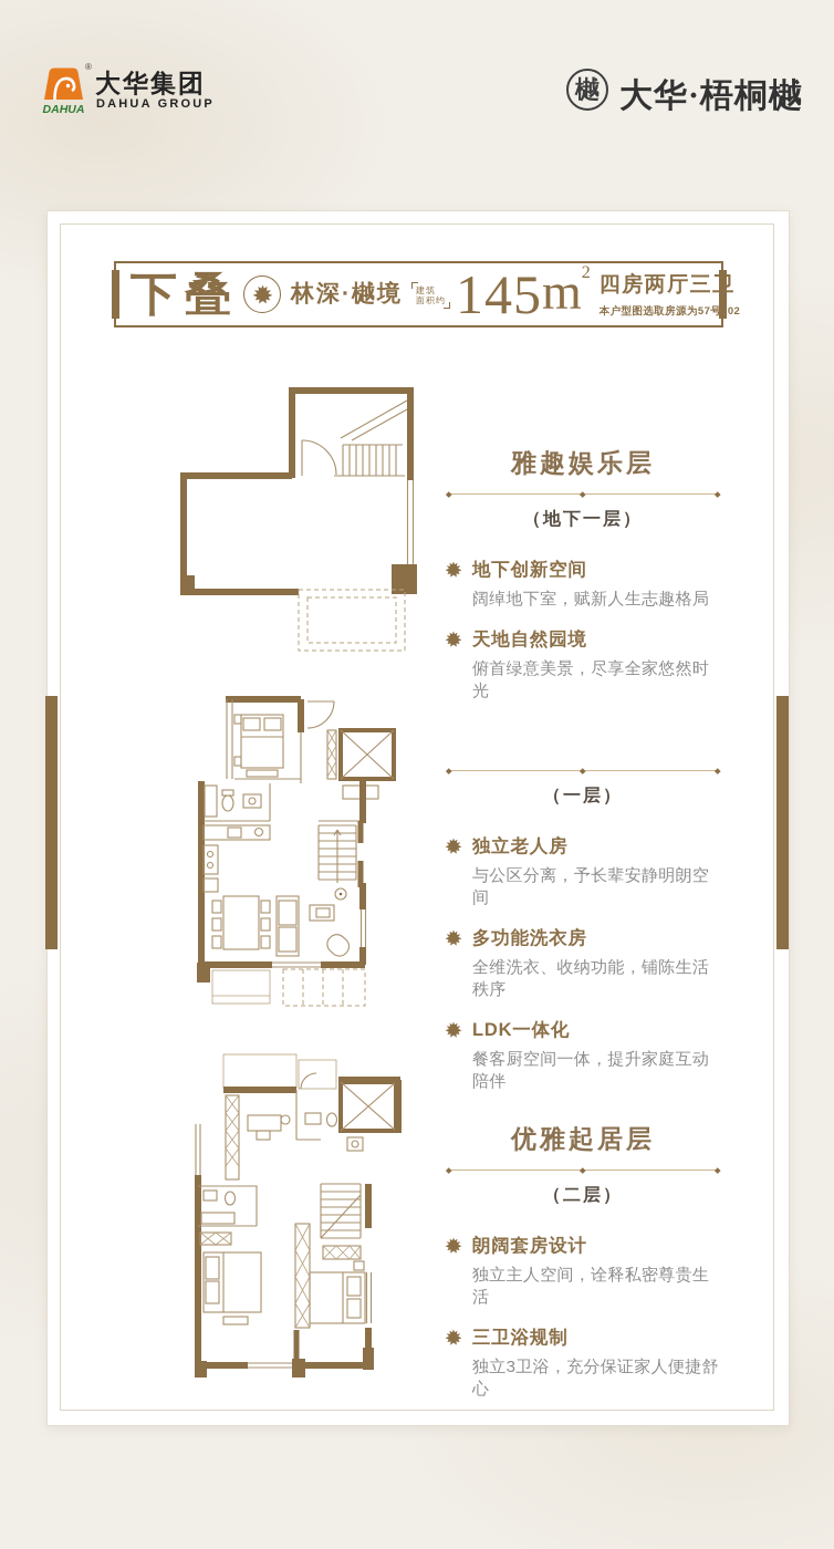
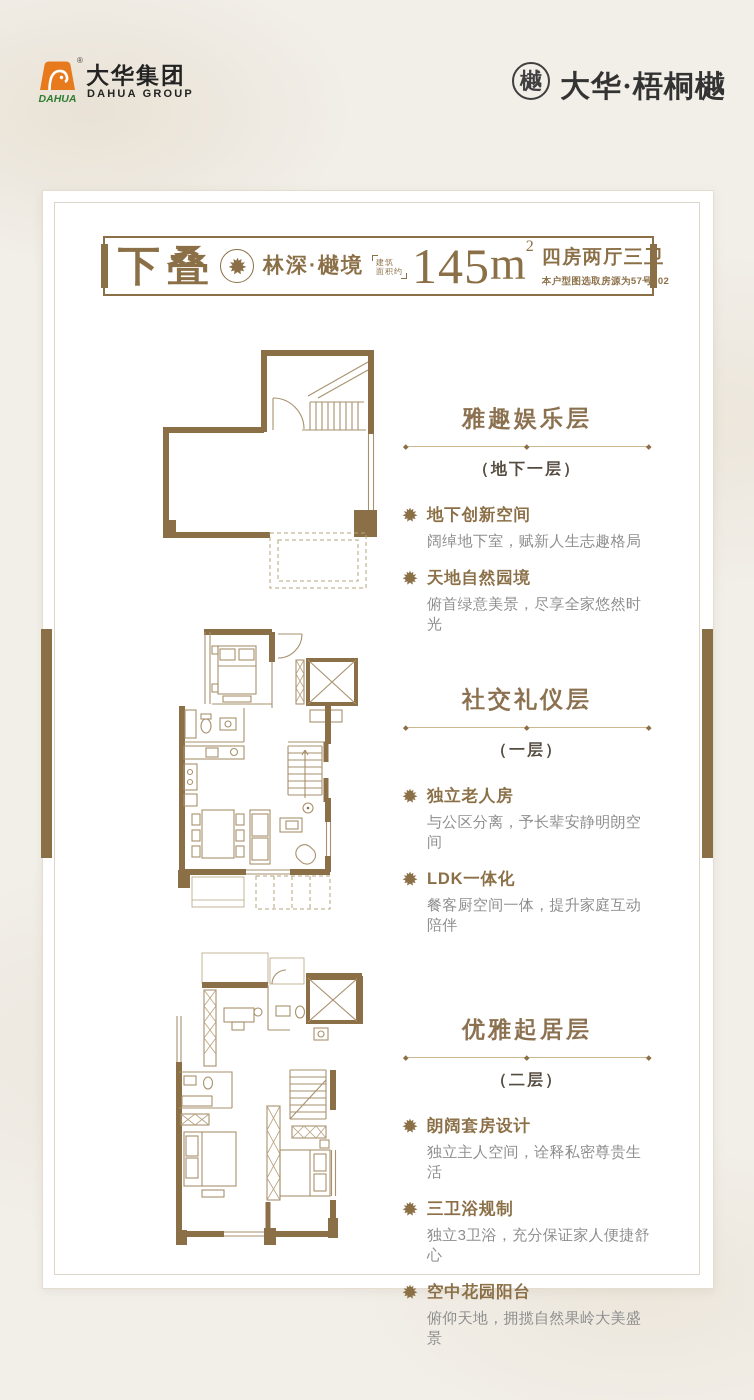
  DAHUA
  ®
  大华集团
  DAHUA GROUP
  樾
  大华·梧桐樾
  下叠
  林深·樾境
  建筑
  面积约
  145
  m
  2
  四房两厅三
  本户型图选取房源为57号02
  雅趣娱乐层
  （地下一层）
  地下创新空间
  阔绰地下室，赋新人生志趣格局
  天地自然园境
  俯首绿意美景，尽享全家悠然时光
+ 社交礼仪层
  （一层）
  独立老人房
  与公区分离，予长辈安静明朗空间
- 多功能洗衣房
- 全维洗衣、收纳功能，铺陈生活秩序
  LDK一体化
  餐客厨空间一体，提升家庭互动陪伴
  优雅起居层
  （二层）
  朗阔套房设计
  独立主人空间，诠释私密尊贵生活
  三卫浴规制
  独立3卫浴，充分保证家人便捷舒心
+ 空中花园阳台
+ 俯仰天地，拥揽自然果岭大美盛景
